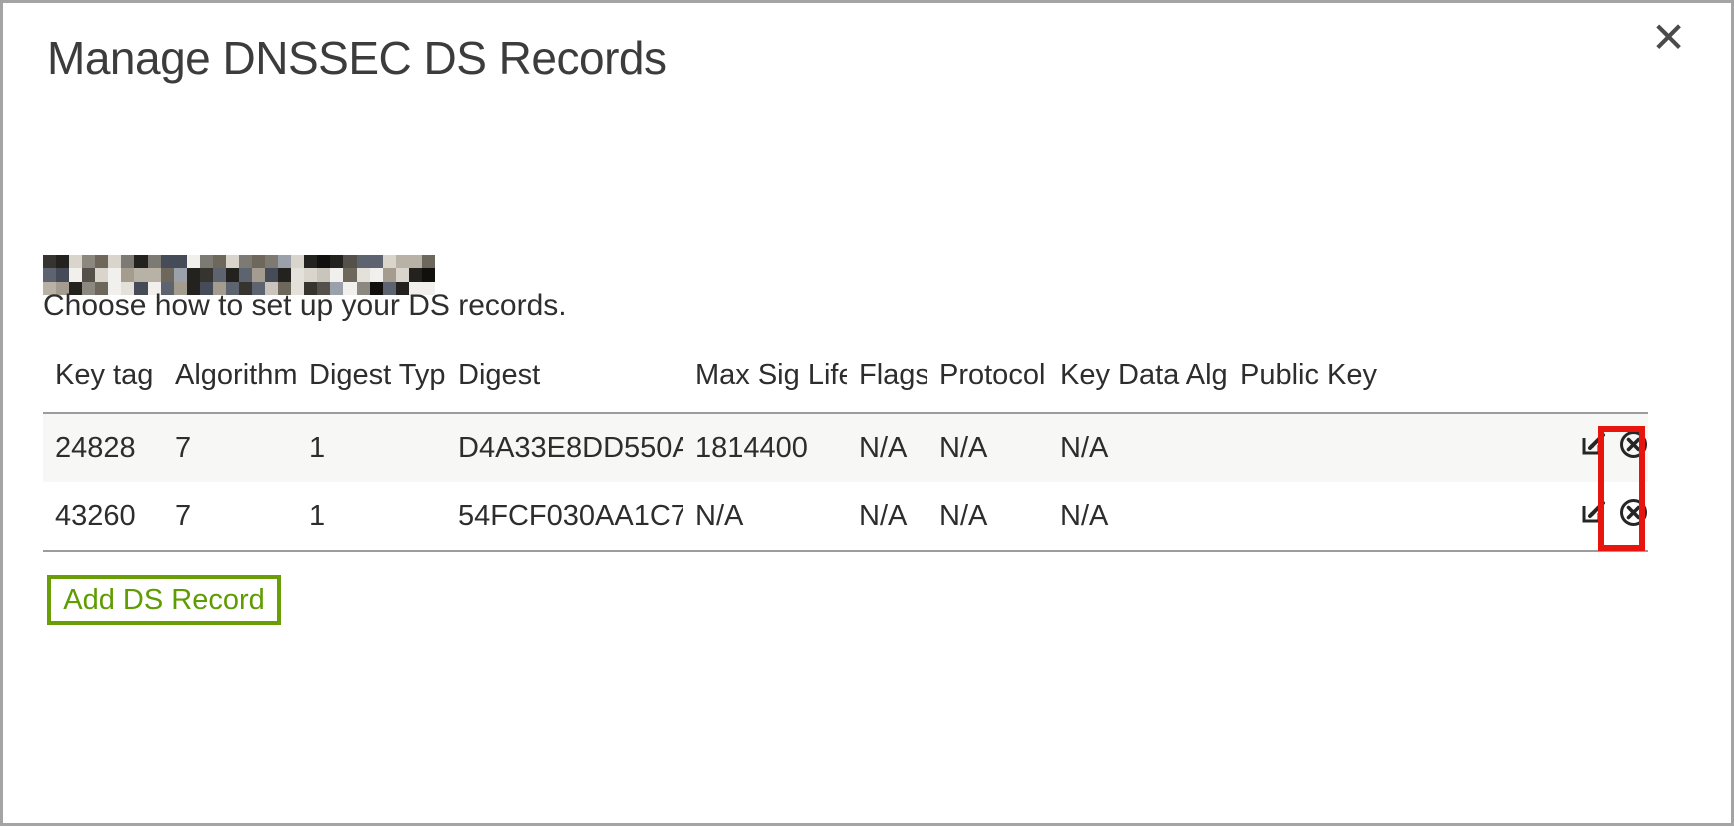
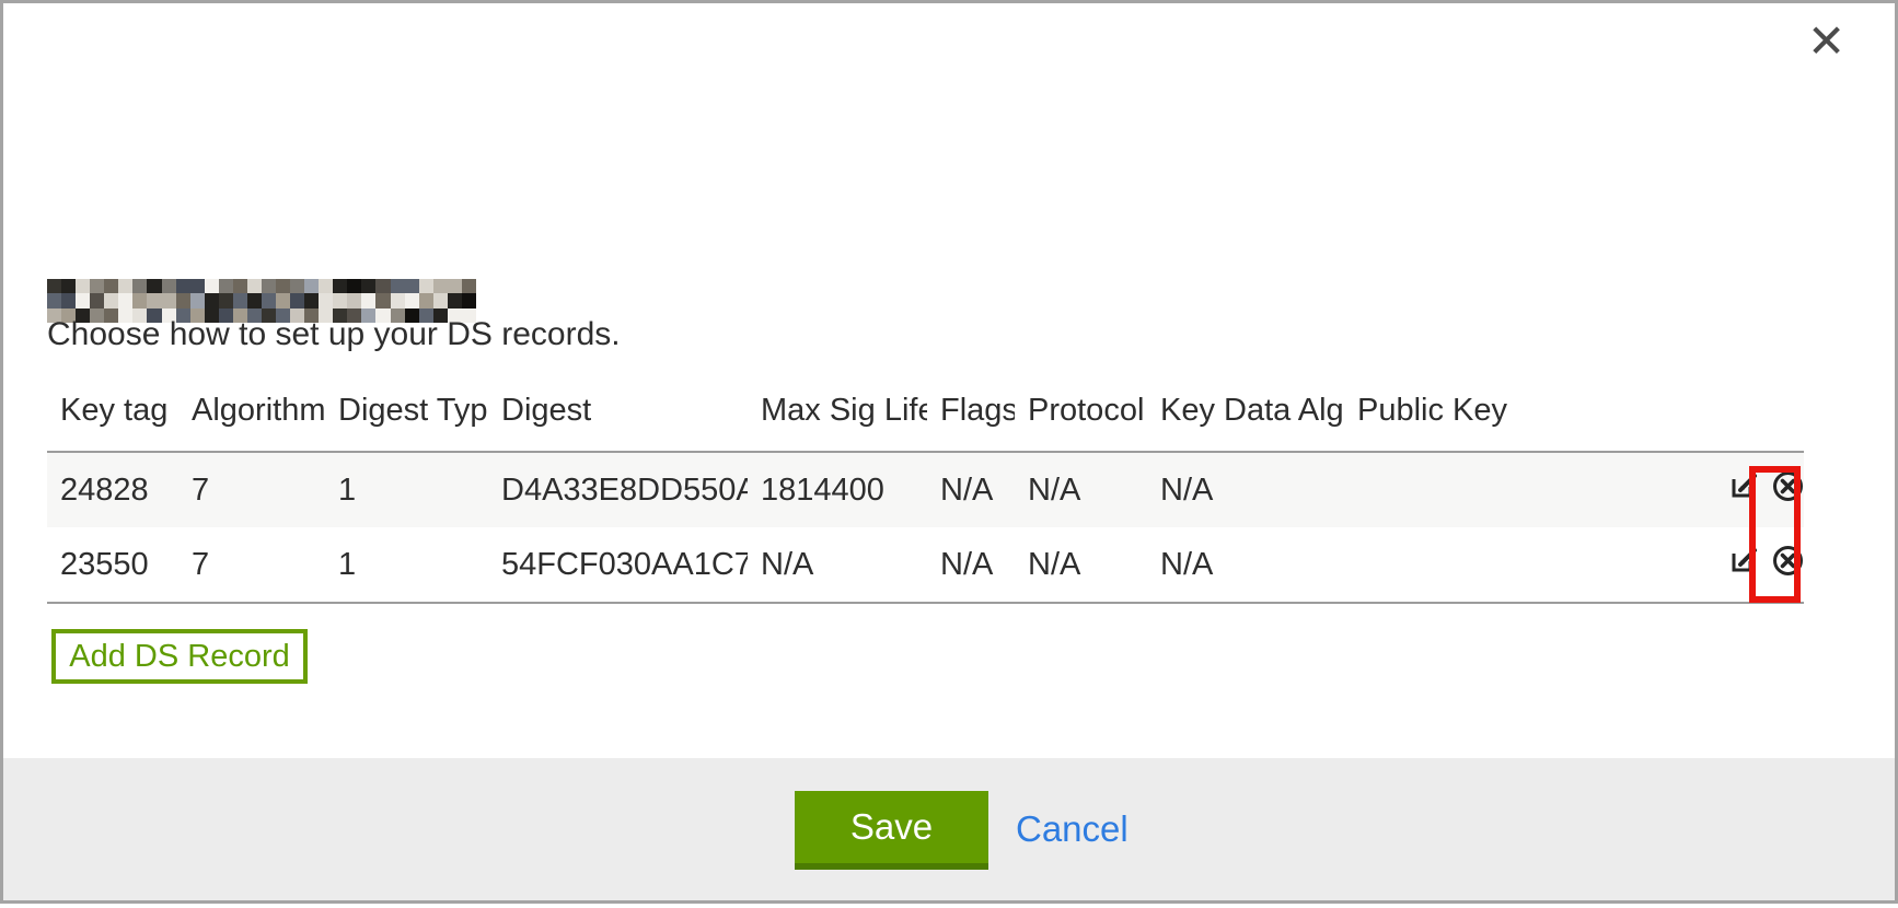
- Manage DNSSEC DS Records
  ✕
  Choose how to set up your DS records.
  Key tag	Algorithm	Digest Typ	Digest	Max Sig Life	Flags	Protocol	Key Data Alg	Public Key
  24828	7	1	D4A33E8DD550A	1814400	N/A	N/A	N/A
- 43260	7	1	54FCF030AA1C7	N/A	N/A	N/A	N/A
+ 23550	7	1	54FCF030AA1C7	N/A	N/A	N/A	N/A
  Add DS Record
+ Save
+ Cancel
